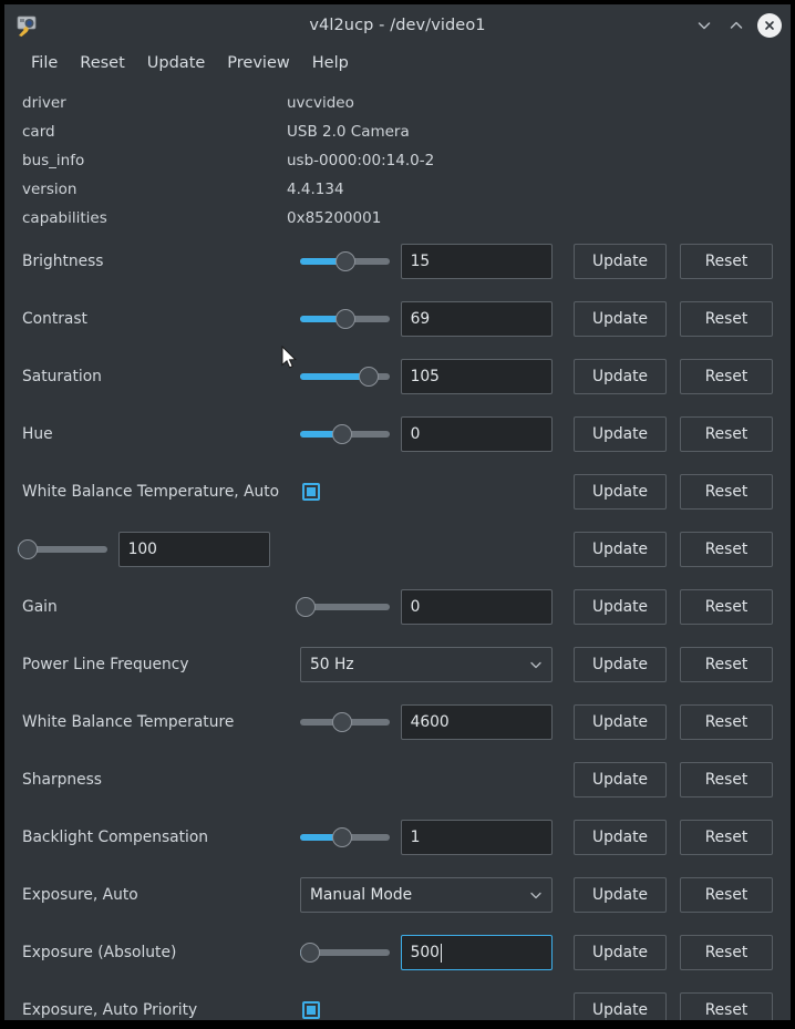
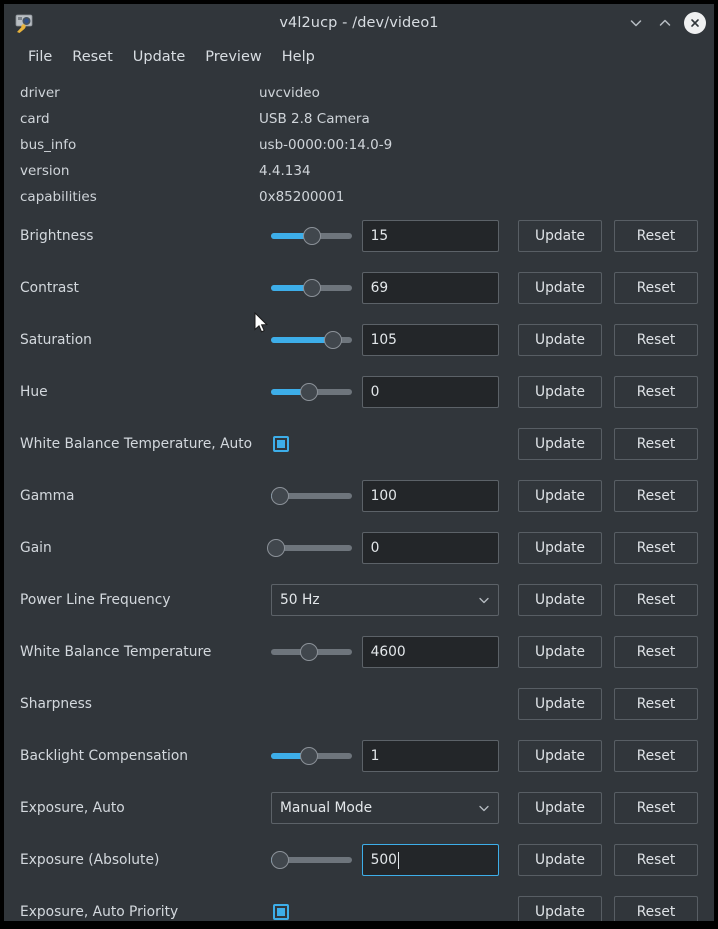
  v4l2ucp - /dev/video1
  File
  Reset
  Update
  Preview
  Help
  driver
  uvcvideo
  card
- USB 2.0 Camera
+ USB 2.8 Camera
  bus_info
- usb-0000:00:14.0-2
+ usb-0000:00:14.0-9
  version
  4.4.134
  capabilities
  0x85200001
  Brightness
  15
  Update
  Reset
  Contrast
  69
  Update
  Reset
  Saturation
  105
  Update
  Reset
  Hue
  0
  Update
  Reset
  White Balance Temperature, Auto
  Update
  Reset
+ Gamma
  100
  Update
  Reset
  Gain
  0
  Update
  Reset
  Power Line Frequency
  50 Hz
  Update
  Reset
  White Balance Temperature
  4600
  Update
  Reset
  Sharpness
  Update
  Reset
  Backlight Compensation
  1
  Update
  Reset
  Exposure, Auto
  Manual Mode
  Update
  Reset
  Exposure (Absolute)
  500
  Update
  Reset
  Exposure, Auto Priority
  Update
  Reset
